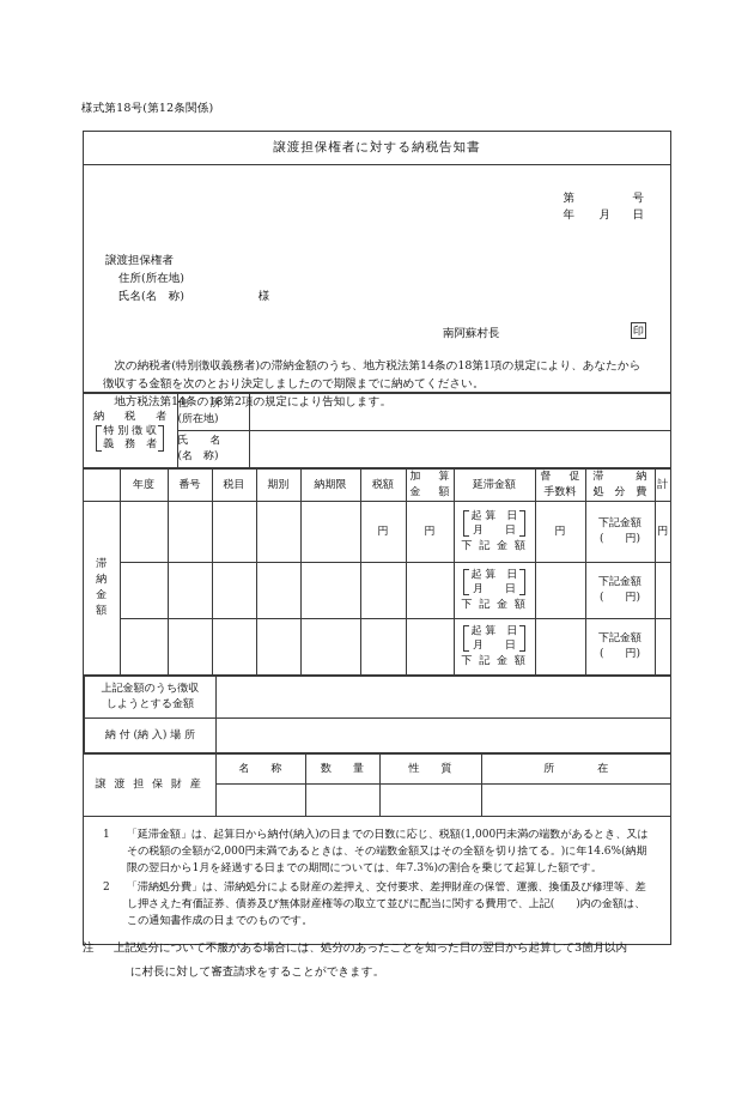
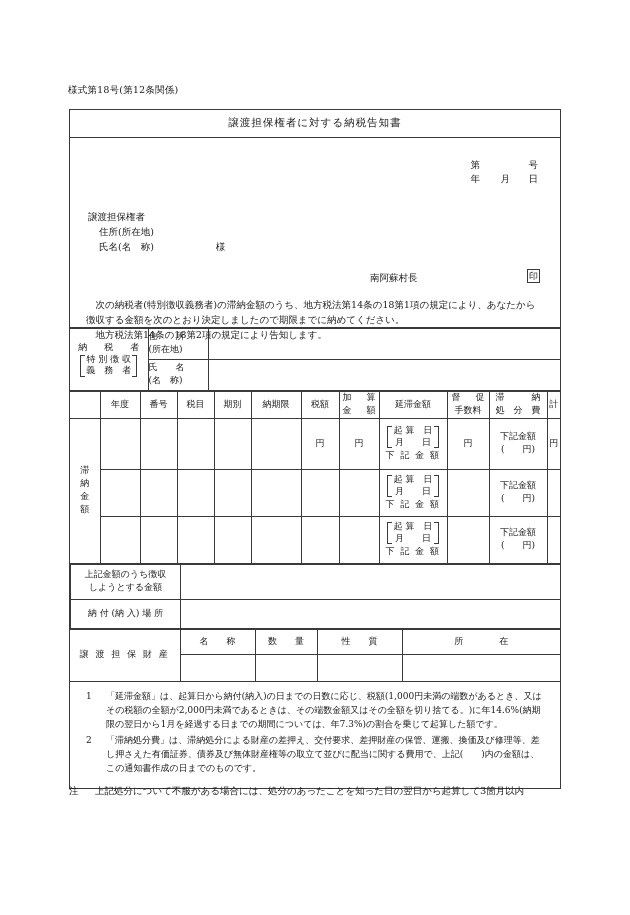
  様式第18号(第12条関係)
  譲渡担保権者に対する納税告知書
  第 号
  年 月 日
  譲渡担保権者
  住所(所在地)
  氏名(名 称) 様
  南阿蘇村長
  印
  次の納税者(特別徴収義務者)の滞納金額のうち、地方税法第14条の18第1項の規定により、あなたから徴収する金額を次のとおり決定しましたので期限までに納めてください。
  地方税法第14条の18第2項の規定により告知します。
  納 税 者 特 別 徴 収 義 務 者	住 所 (所在地)
  氏 名 (名 称)
  	年度	番号	税目	期別	納期限	税額	加 算 金 額	延滞金額	督 促 手数料	滞 納 処 分 費	計
  滞 納 金 額						円	円	起 算 日 月 日 下 記 金 額	円	下記金額 ( 円)	円
  							起 算 日 月 日 下 記 金 額		下記金額 ( 円)
  							起 算 日 月 日 下 記 金 額		下記金額 ( 円)
  上記金額のうち徴収 しようとする金額
  納 付 (納 入) 場 所
  譲 渡 担 保 財 産	名 称	数 量	性 質	所 在
  1
  「延滞金額」は、起算日から納付(納入)の日までの日数に応じ、税額(1,000円未満の端数があるとき、又はその税額の全額が2,000円未満であるときは、その端数金額又はその全額を切り捨てる。)に年14.6%(納期限の翌日から1月を経過する日までの期間については、年7.3%)の割合を乗じて起算した額です。
  2
  「滞納処分費」は、滞納処分による財産の差押え、交付要求、差押財産の保管、運搬、換価及び修理等、差し押さえた有価証券、債券及び無体財産権等の取立て並びに配当に関する費用で、上記( )内の金額は、この通知書作成の日までのものです。
  注
  上記処分について不服がある場合には、処分のあったことを知った日の翌日から起算して3箇月以内
- に村長に対して審査請求をすることができます。
